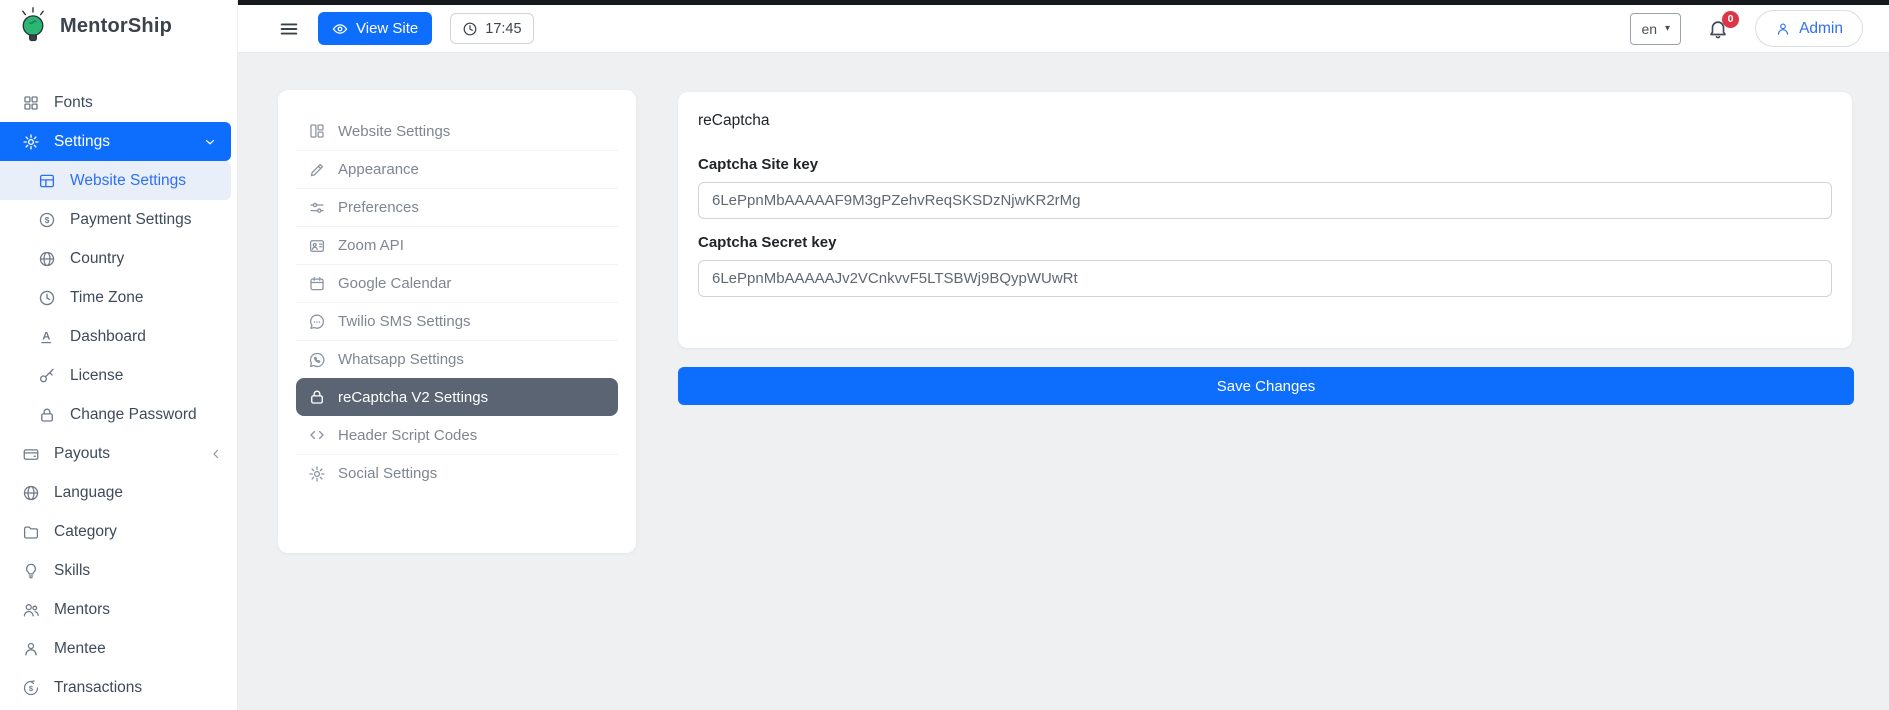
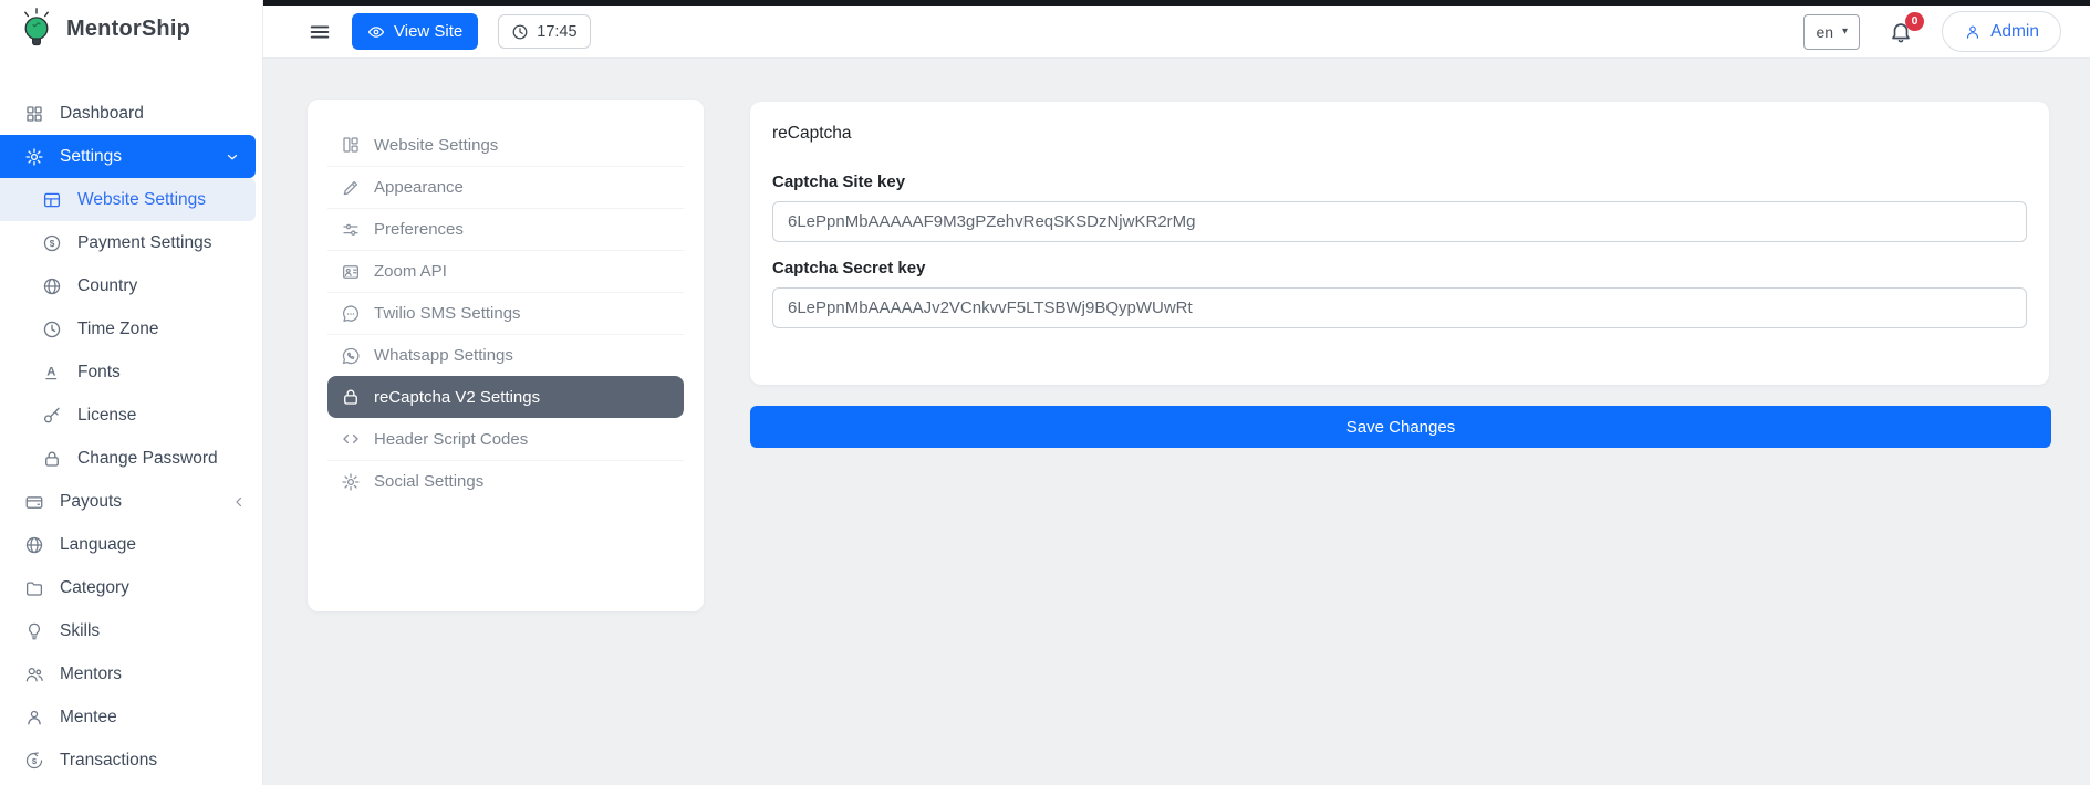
  MentorShip
- Fonts
+ Dashboard
  Settings
  Website Settings
  Payment Settings
  Country
  Time Zone
- Dashboard
+ Fonts
  License
  Change Password
  Payouts
  Language
  Category
  Skills
  Mentors
  Mentee
  Transactions
  View Site
  17:45
  en
  ▾
  0
  Admin
  Website Settings
  Appearance
  Preferences
  Zoom API
- Google Calendar
  Twilio SMS Settings
  Whatsapp Settings
  reCaptcha V2 Settings
  Header Script Codes
  Social Settings
  reCaptcha
  Captcha Site key
  6LePpnMbAAAAAF9M3gPZehvReqSKSDzNjwKR2rMg
  Captcha Secret key
  6LePpnMbAAAAAJv2VCnkvvF5LTSBWj9BQypWUwRt
  Save Changes
